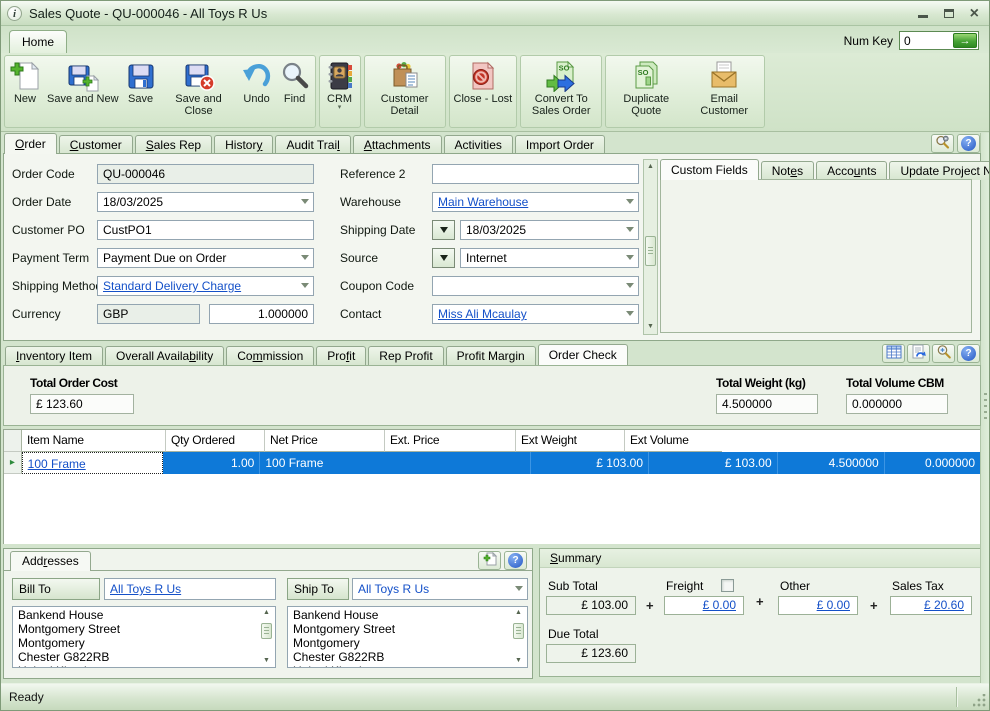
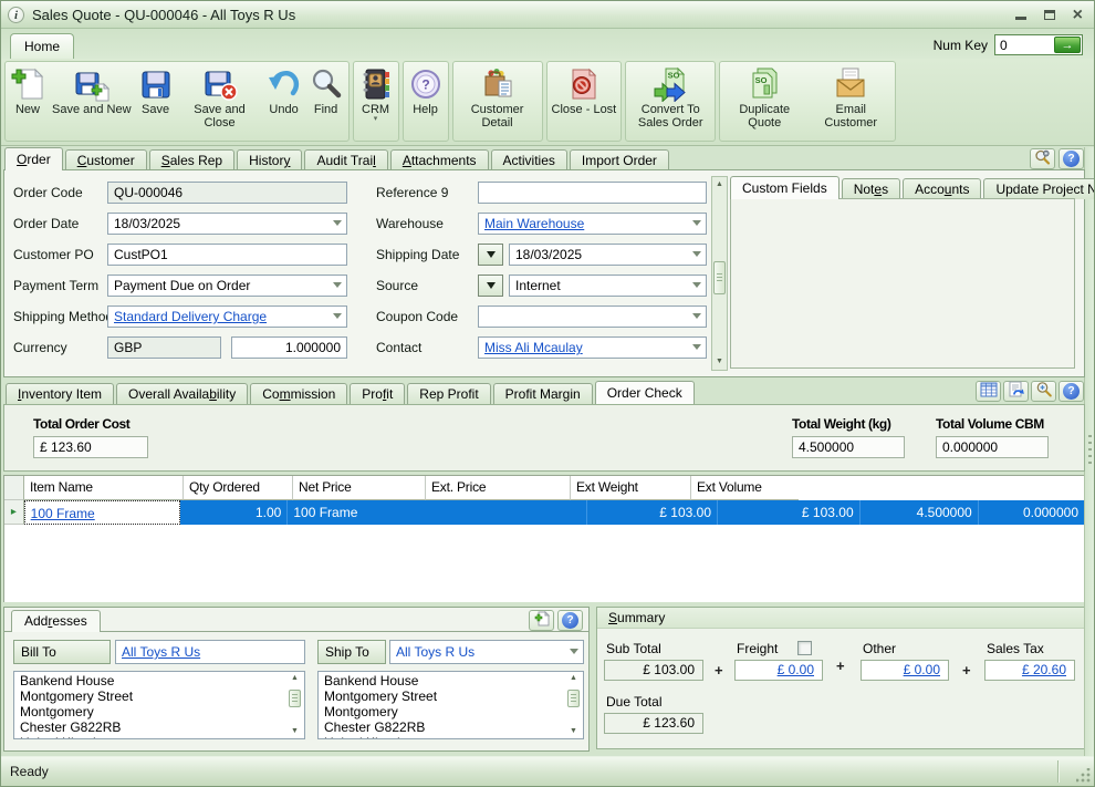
  Sales Quote - QU-000046 - All Toys R Us
  Home
  Num Key
  0
  New
  Save and New
  Save
  Save and Close
  Undo
  Find
  CRM
+ ?
+ Help
  Customer Detail
  Close - Lost
  SO
  Convert To Sales Order
  SO
  Duplicate Quote
  Email Customer
  Order Customer Sales Rep History Audit Trail Attachments Activities Import Order
  Order Code
  QU-000046
  Order Date
  18/03/2025
  Customer PO
  CustPO1
  Payment Term
  Payment Due on Order
  Shipping Metho
  Standard Delivery Charge
  Currency
  GBP
  1.000000
- Reference 2
+ Reference 9
  Warehouse
  Main Warehouse
  Shipping Date
  18/03/2025
  Source
  Internet
  Coupon Code
  Contact
  Miss Ali Mcaulay
  Custom Fields Notes Accounts Update Project N
  Inventory Item Overall Availability Commission Profit Rep Profit Profit Margin Order Check
  Total Order Cost
  £ 123.60
  Total Weight (kg)
  4.500000
  Total Volume CBM
  0.000000
  Item Name
  Qty Ordered
  Net Price
  Ext. Price
  Ext Weight
  Ext Volume
  100 Frame
  1.00
  100 Frame
  £ 103.00
  £ 103.00
  4.500000
  0.000000
  Addresses
  Bill To
  All Toys R Us
  Bankend House
  Montgomery Street
  Montgomery
  Chester G822RB
  Ship To
  All Toys R Us
  Bankend House
  Montgomery Street
  Montgomery
  Chester G822RB
  Summary
  Sub Total
  £ 103.00
  +
  Freight
  £ 0.00
  +
  Other
  £ 0.00
  +
  Sales Tax
  £ 20.60
  Due Total
  £ 123.60
  Ready
